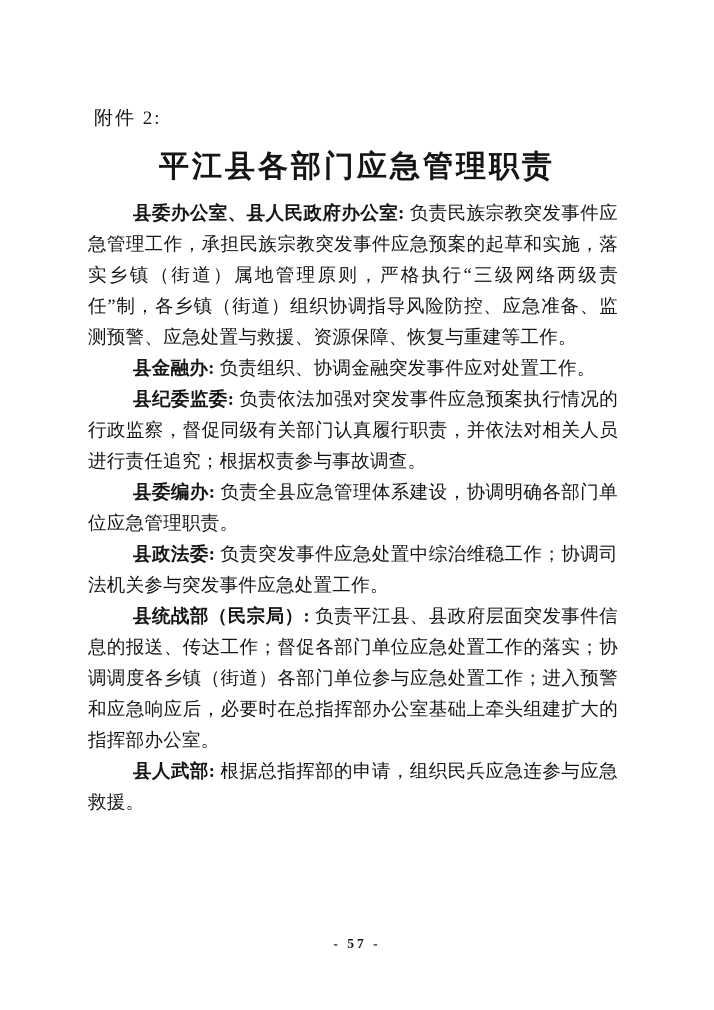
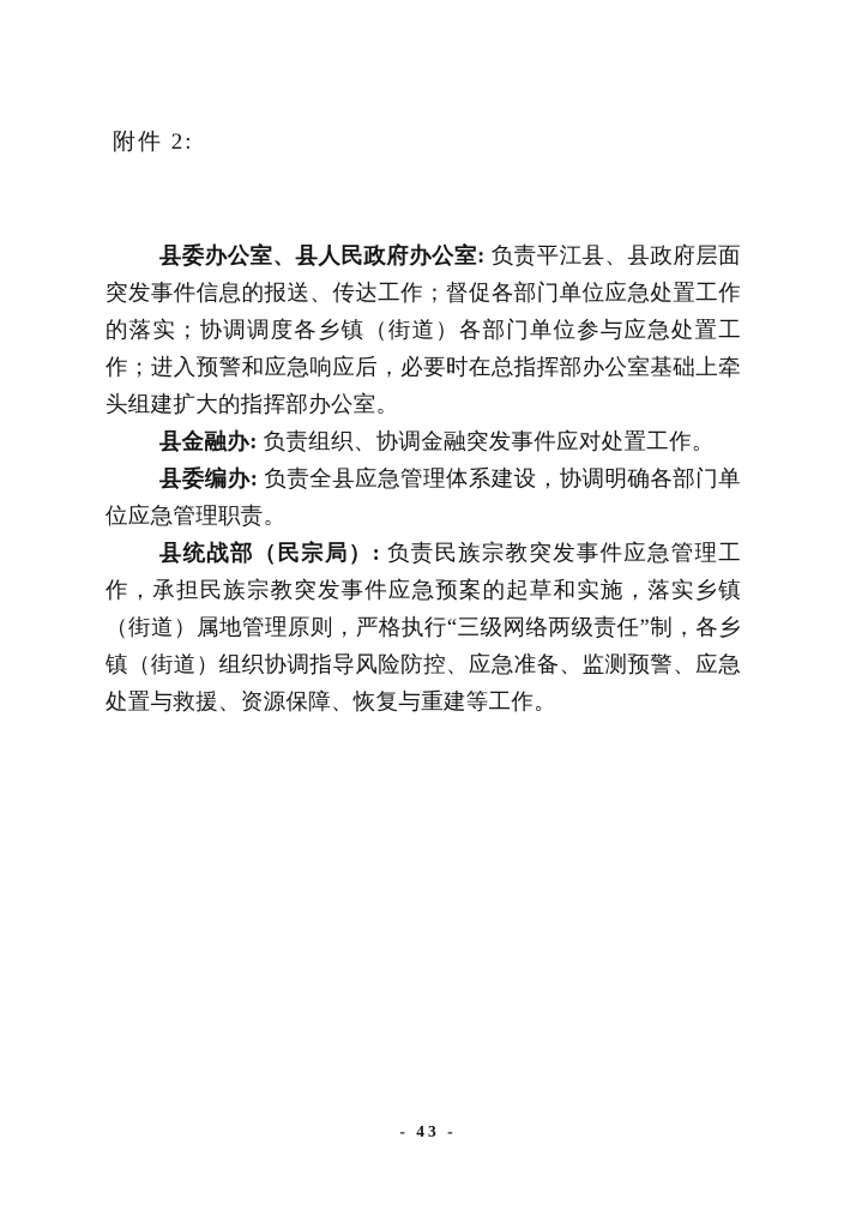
  附件 2:
- 平江县各部门应急管理职责
- 县委办公室、县人民政府办公室: 负责民族宗教突发事件应急管理工作，承担民族宗教突发事件应急预案的起草和实施，落实乡镇（街道）属地管理原则，严格执行“三级网络两级责任”制，各乡镇（街道）组织协调指导风险防控、应急准备、监测预警、应急处置与救援、资源保障、恢复与重建等工作。
+ 县委办公室、县人民政府办公室: 负责平江县、县政府层面突发事件信息的报送、传达工作；督促各部门单位应急处置工作的落实；协调调度各乡镇（街道）各部门单位参与应急处置工作；进入预警和应急响应后，必要时在总指挥部办公室基础上牵头组建扩大的指挥部办公室。
  县金融办: 负责组织、协调金融突发事件应对处置工作。
- 县纪委监委: 负责依法加强对突发事件应急预案执行情况的行政监察，督促同级有关部门认真履行职责，并依法对相关人员进行责任追究；根据权责参与事故调查。
  县委编办: 负责全县应急管理体系建设，协调明确各部门单位应急管理职责。
- 县政法委: 负责突发事件应急处置中综治维稳工作；协调司法机关参与突发事件应急处置工作。
- 县统战部（民宗局）: 负责平江县、县政府层面突发事件信息的报送、传达工作；督促各部门单位应急处置工作的落实；协调调度各乡镇（街道）各部门单位参与应急处置工作；进入预警和应急响应后，必要时在总指挥部办公室基础上牵头组建扩大的指挥部办公室。
+ 县统战部（民宗局）: 负责民族宗教突发事件应急管理工作，承担民族宗教突发事件应急预案的起草和实施，落实乡镇（街道）属地管理原则，严格执行“三级网络两级责任”制，各乡镇（街道）组织协调指导风险防控、应急准备、监测预警、应急处置与救援、资源保障、恢复与重建等工作。
- 县人武部: 根据总指挥部的申请，组织民兵应急连参与应急救援。
- - 57 -
+ - 43 -
